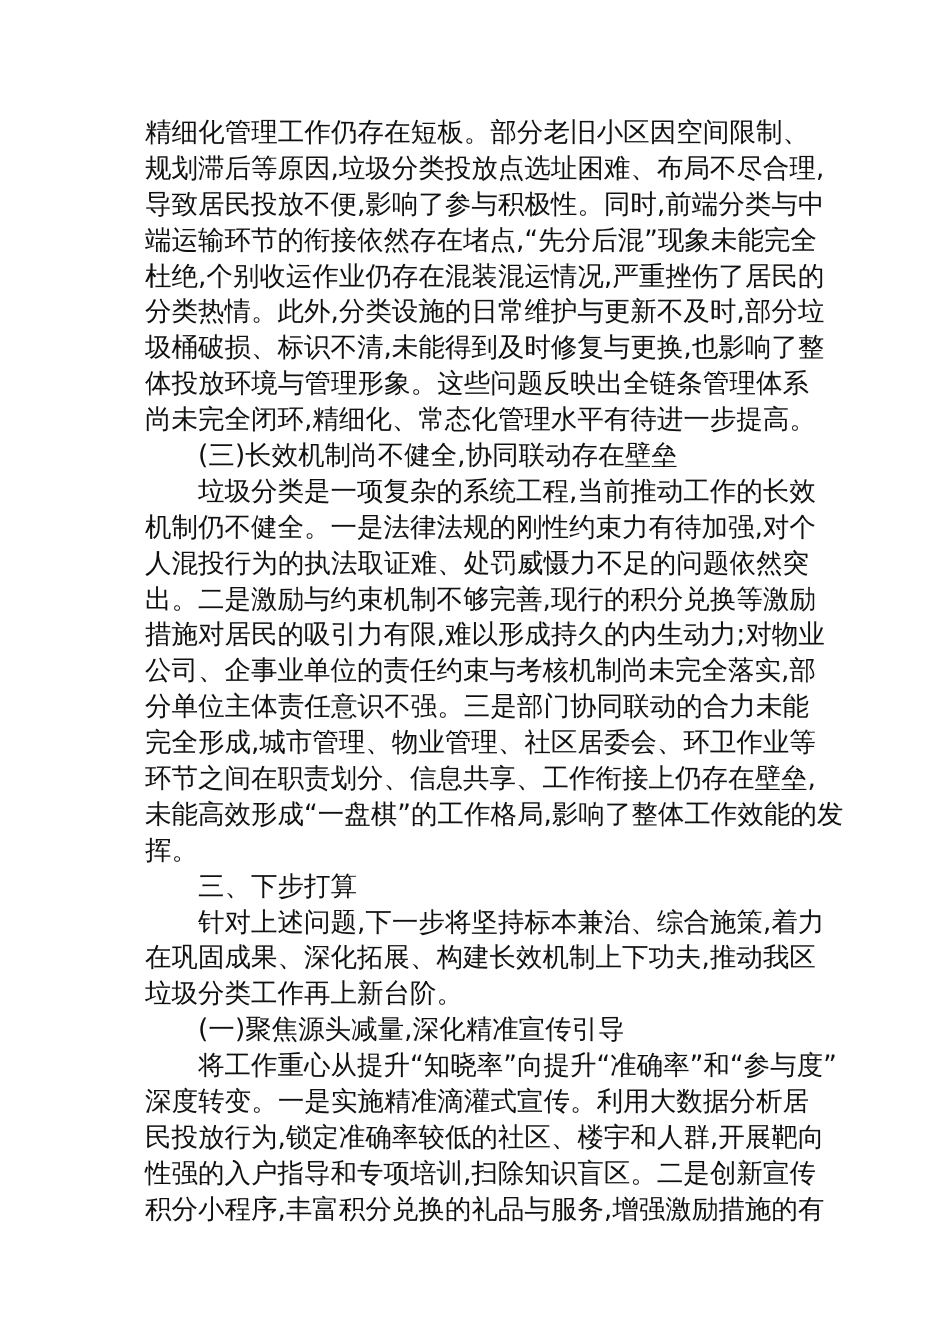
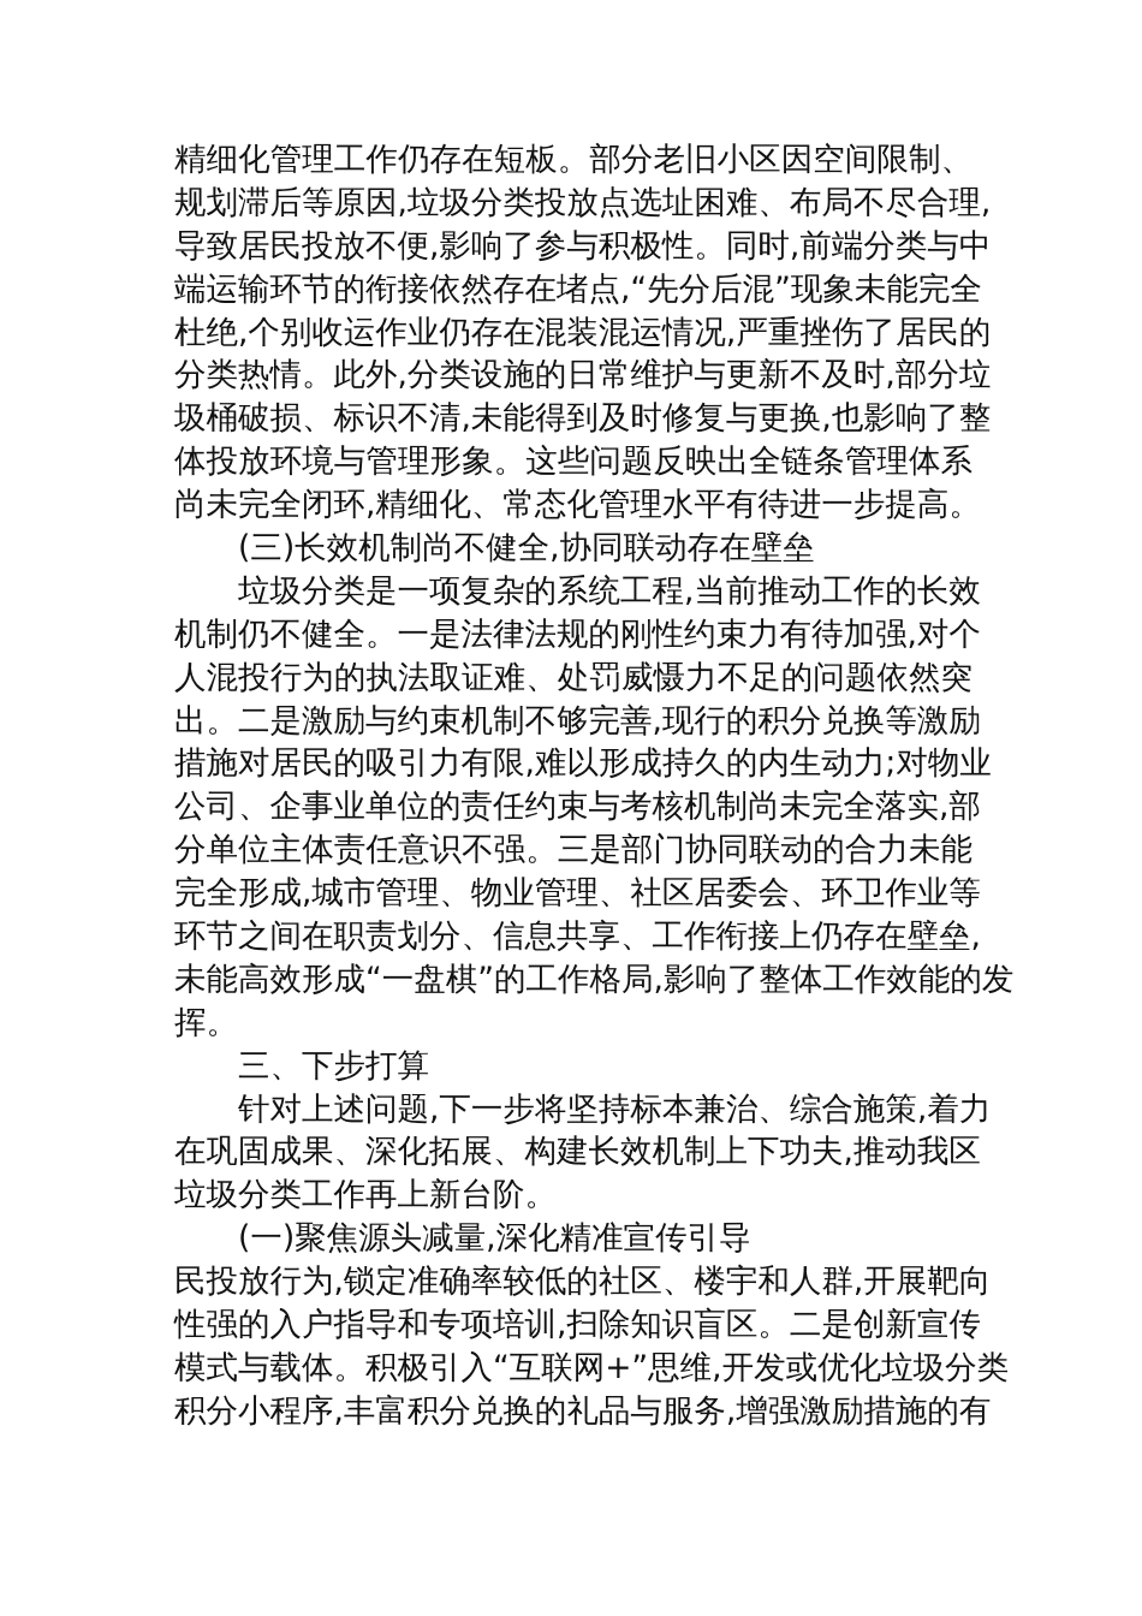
  精细化管理工作仍存在短板。部分老旧小区因空间限制、
  规划滞后等原因,垃圾分类投放点选址困难、布局不尽合理,
  导致居民投放不便,影响了参与积极性。同时,前端分类与中
  端运输环节的衔接依然存在堵点,“先分后混”现象未能完全
  杜绝,个别收运作业仍存在混装混运情况,严重挫伤了居民的
  分类热情。此外,分类设施的日常维护与更新不及时,部分垃
  圾桶破损、标识不清,未能得到及时修复与更换,也影响了整
  体投放环境与管理形象。这些问题反映出全链条管理体系
  尚未完全闭环,精细化、常态化管理水平有待进一步提高。
  (三)长效机制尚不健全,协同联动存在壁垒
  垃圾分类是一项复杂的系统工程,当前推动工作的长效
  机制仍不健全。一是法律法规的刚性约束力有待加强,对个
  人混投行为的执法取证难、处罚威慑力不足的问题依然突
  出。二是激励与约束机制不够完善,现行的积分兑换等激励
  措施对居民的吸引力有限,难以形成持久的内生动力;对物业
  公司、企事业单位的责任约束与考核机制尚未完全落实,部
  分单位主体责任意识不强。三是部门协同联动的合力未能
  完全形成,城市管理、物业管理、社区居委会、环卫作业等
  环节之间在职责划分、信息共享、工作衔接上仍存在壁垒,
  未能高效形成“一盘棋”的工作格局,影响了整体工作效能的发
  挥。
  三、下步打算
  针对上述问题,下一步将坚持标本兼治、综合施策,着力
  在巩固成果、深化拓展、构建长效机制上下功夫,推动我区
  垃圾分类工作再上新台阶。
  (一)聚焦源头减量,深化精准宣传引导
- 将工作重心从提升“知晓率”向提升“准确率”和“参与度”
- 深度转变。一是实施精准滴灌式宣传。利用大数据分析居
  民投放行为,锁定准确率较低的社区、楼宇和人群,开展靶向
  性强的入户指导和专项培训,扫除知识盲区。二是创新宣传
+ 模式与载体。积极引入“互联网+”思维,开发或优化垃圾分类
  积分小程序,丰富积分兑换的礼品与服务,增强激励措施的有
